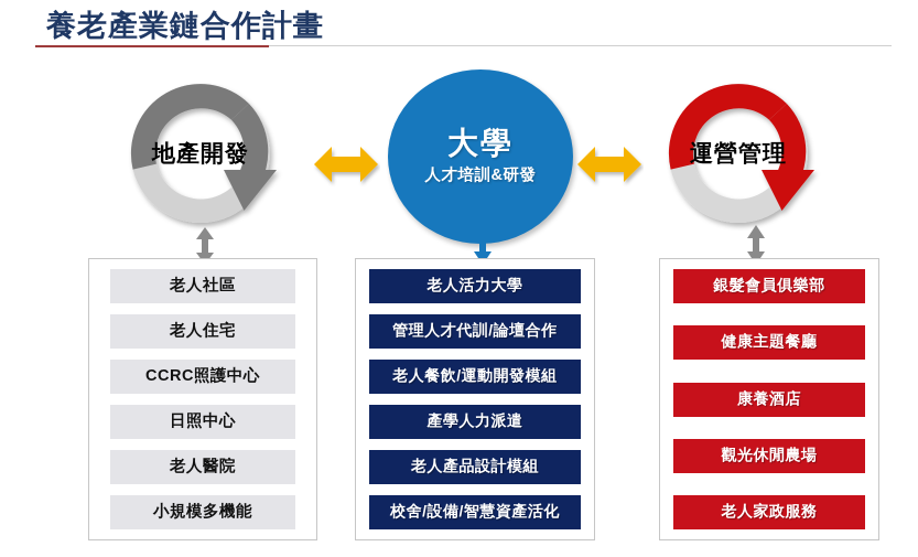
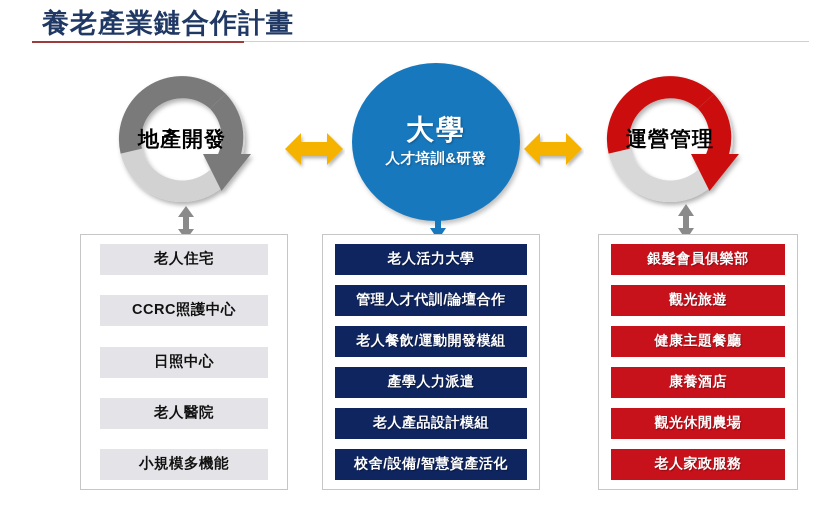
  養老產業鏈合作計畫
  地產開發
  大學
  人才培訓&研發
  運營管理
- 老人社區
  老人住宅
  CCRC照護中心
  日照中心
  老人醫院
  小規模多機能
  老人活力大學
  管理人才代訓/論壇合作
  老人餐飲/運動開發模組
  產學人力派遣
  老人產品設計模組
  校舍/設備/智慧資產活化
  銀髮會員俱樂部
+ 觀光旅遊
  健康主題餐廳
  康養酒店
  觀光休閒農場
  老人家政服務
